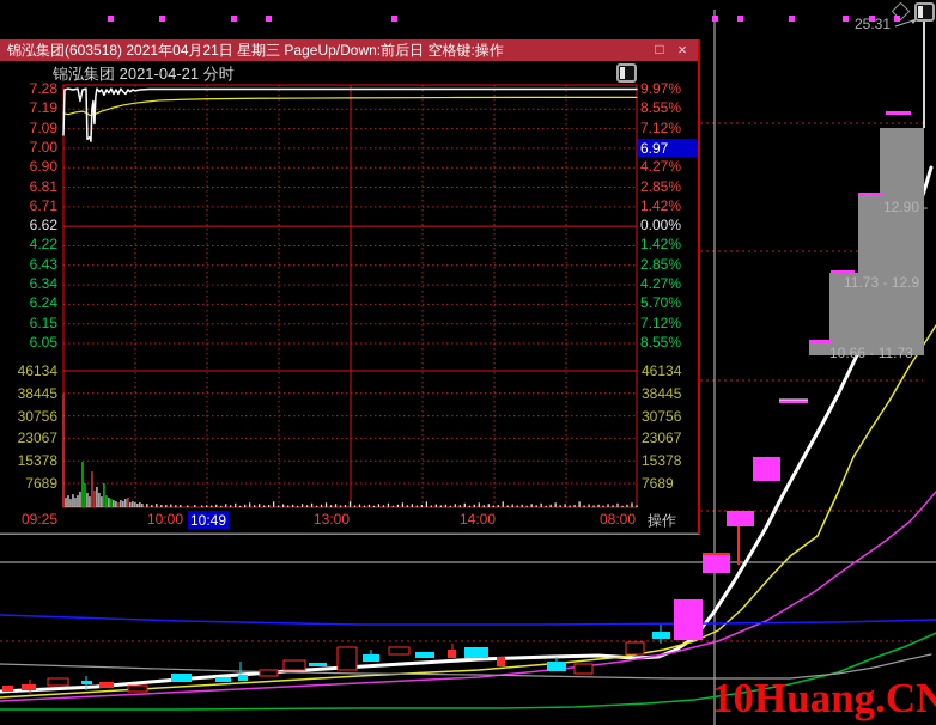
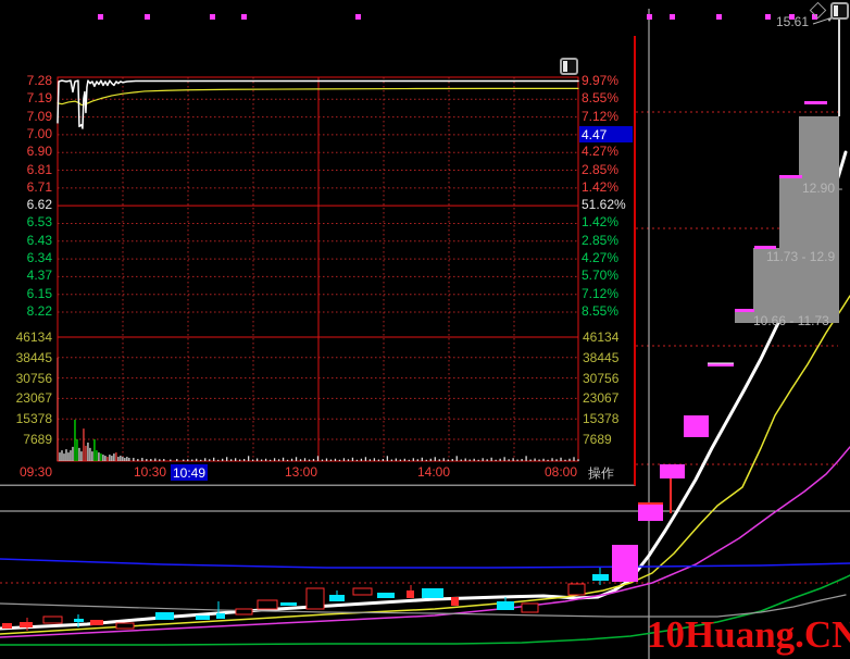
- 25.31
+ 15.61
  10Huang.CN
- 锦泓集团(603518) 2021年04月21日 星期三 PageUp/Down:前后日 空格键:操作
- □
- ×
- 锦泓集团 2021-04-21 分时
  操作
  7.28
  7.19
  7.09
  7.00
  6.90
  6.81
  6.71
  6.62
- 4.22
+ 6.53
  6.43
  6.34
- 6.24
+ 4.37
  6.15
- 6.05
+ 8.22
  9.97%
  8.55%
  7.12%
- 6.97
+ 4.47
  4.27%
  2.85%
  1.42%
- 0.00%
+ 51.62%
  1.42%
  2.85%
  4.27%
  5.70%
  7.12%
  8.55%
  46134
  46134
  38445
  38445
  30756
  30756
  23067
  23067
  15378
  15378
  7689
  7689
- 09:25
+ 09:30
- 10:00
+ 10:30
  13:00
  14:00
  08:00
  10:49
  12.90 -
  11.73 - 12.9
  10.66 - 11.73
